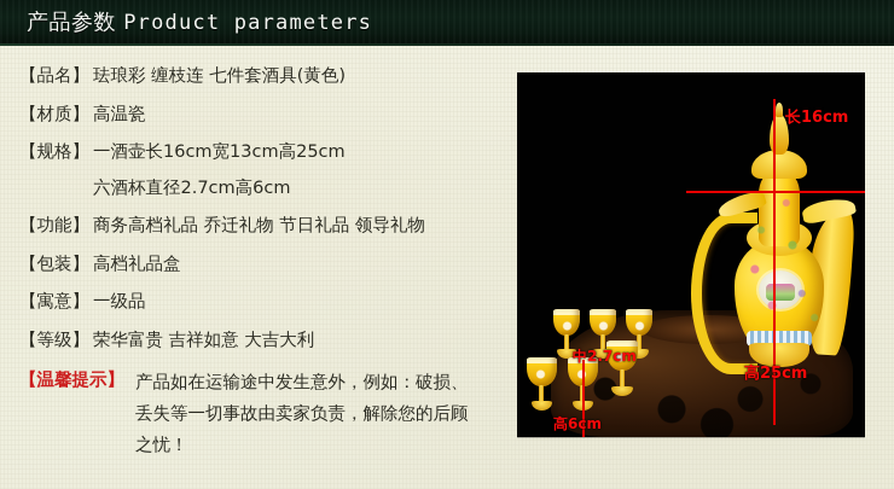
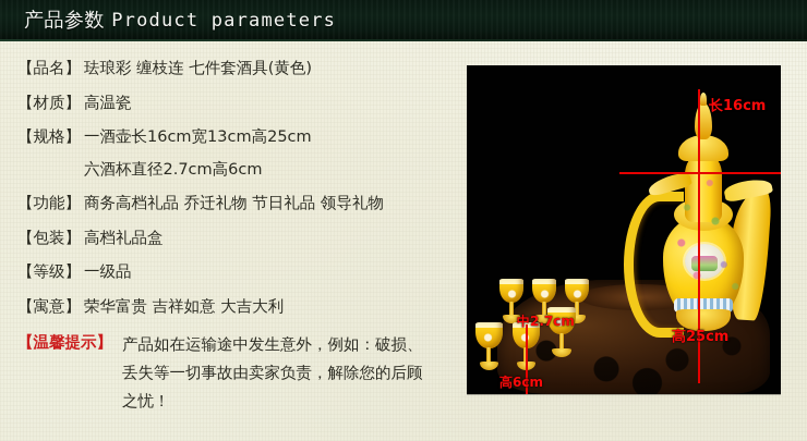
  产品参数 Product parameters
  【品名】
  珐琅彩 缠枝连 七件套酒具(黄色)
  【材质】
  高温瓷
  【规格】
  一酒壶长16cm宽13cm高25cm
  六酒杯直径2.7cm高6cm
  【功能】
  商务高档礼品 乔迁礼物 节日礼品 领导礼物
  【包装】
  高档礼品盒
- 【寓意】
+ 【等级】
  一级品
- 【等级】
+ 【寓意】
  荣华富贵 吉祥如意 大吉大利
  【温馨提示】
  产品如在运输途中发生意外，例如：破损、
  丢失等一切事故由卖家负责，解除您的后顾
  之忧！
  长16cm
  高25cm
  中2.7cm
  高6cm
